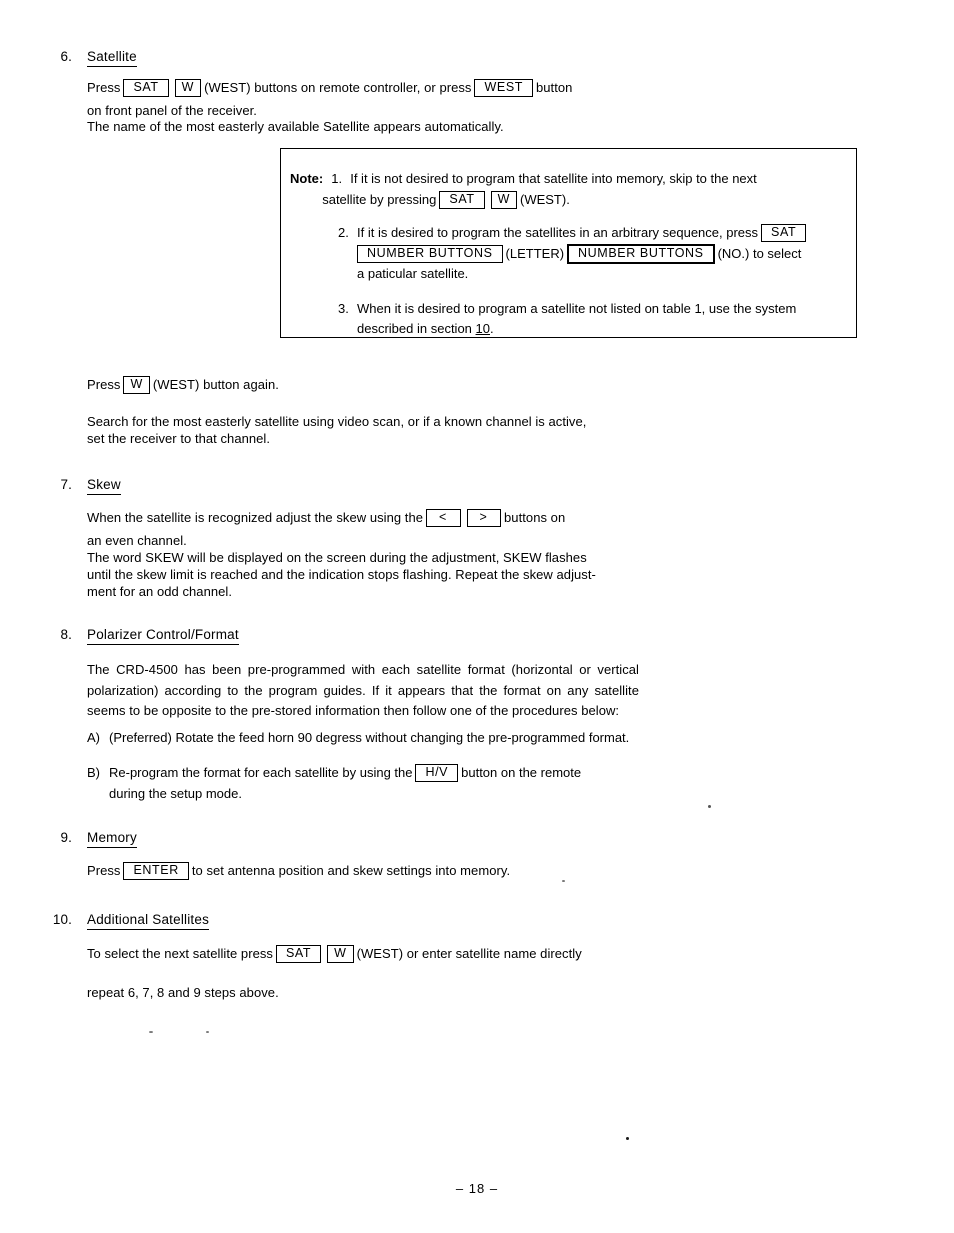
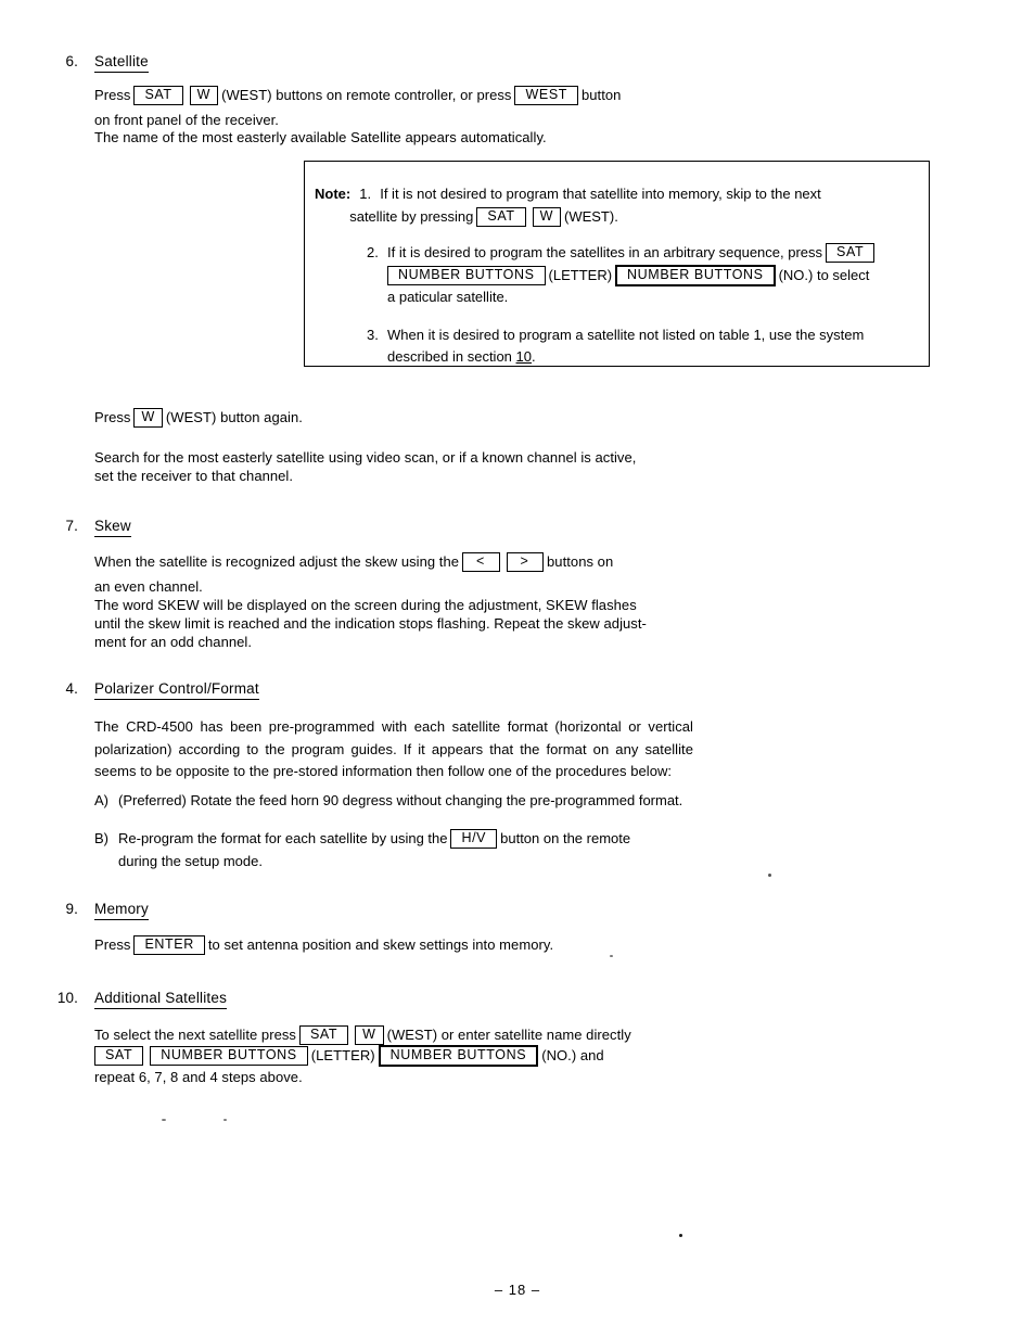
  6.
  Satellite
  Press SAT W (WEST) buttons on remote controller, or press WEST button
  on front panel of the receiver.
  The name of the most easterly available Satellite appears automatically.
  Note:
  1.
  If it is not desired to program that satellite into memory, skip to the next
  satellite by pressing SAT W (WEST).
  2.
  If it is desired to program the satellites in an arbitrary sequence, press SAT
  NUMBER BUTTONS (LETTER) NUMBER BUTTONS (NO.) to select
  a paticular satellite.
  3.
  When it is desired to program a satellite not listed on table 1, use the system
  described in section 10.
  Press W (WEST) button again.
  Search for the most easterly satellite using video scan, or if a known channel is active,
  set the receiver to that channel.
  7.
  Skew
  When the satellite is recognized adjust the skew using the < > buttons on
  an even channel.
  The word SKEW will be displayed on the screen during the adjustment, SKEW flashes
  until the skew limit is reached and the indication stops flashing. Repeat the skew adjust-
  ment for an odd channel.
- 8.
+ 4.
  Polarizer Control/Format
  The CRD-4500 has been pre-programmed with each satellite format (horizontal or vertical polarization) according to the program guides. If it appears that the format on any satellite seems to be opposite to the pre-stored information then follow one of the procedures below:
  A)
  (Preferred) Rotate the feed horn 90 degress without changing the pre-programmed format.
  B)
  Re-program the format for each satellite by using the H/V button on the remote
  during the setup mode.
  9.
  Memory
  Press ENTER to set antenna position and skew settings into memory.
  10.
  Additional Satellites
  To select the next satellite press SAT W (WEST) or enter satellite name directly
+ SAT NUMBER BUTTONS (LETTER) NUMBER BUTTONS (NO.) and
- repeat 6, 7, 8 and 9 steps above.
+ repeat 6, 7, 8 and 4 steps above.
  – 18 –
